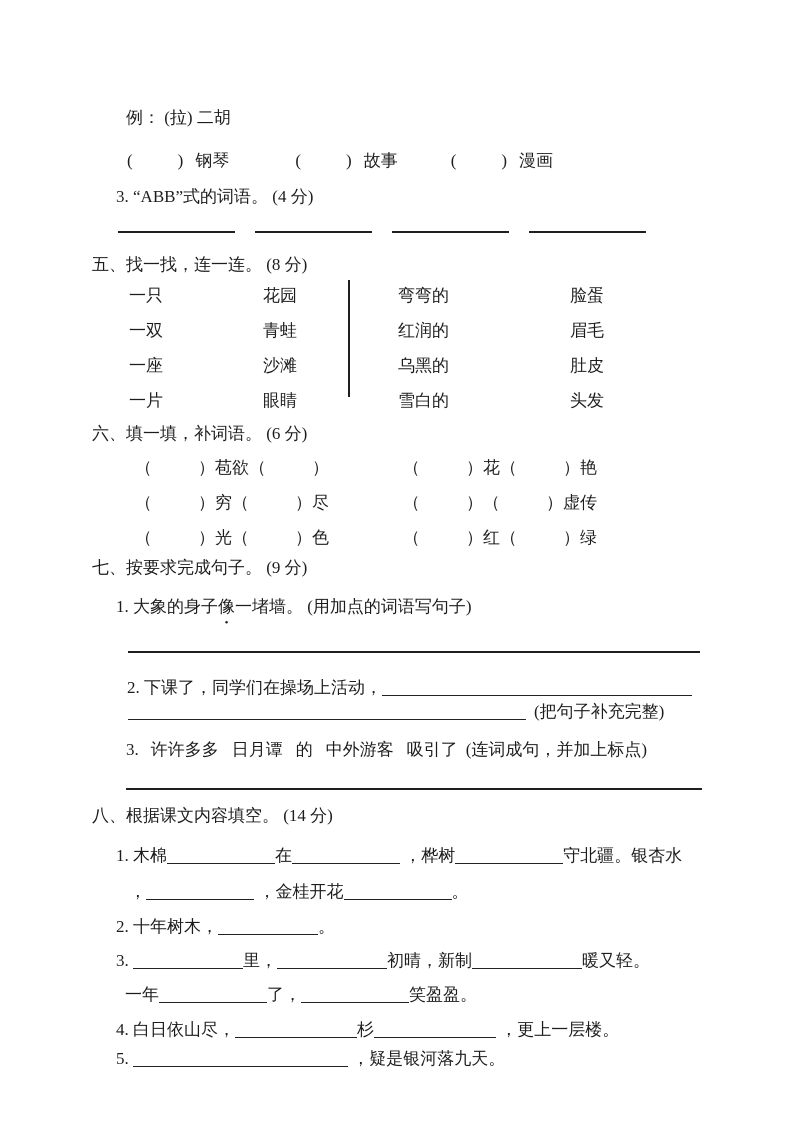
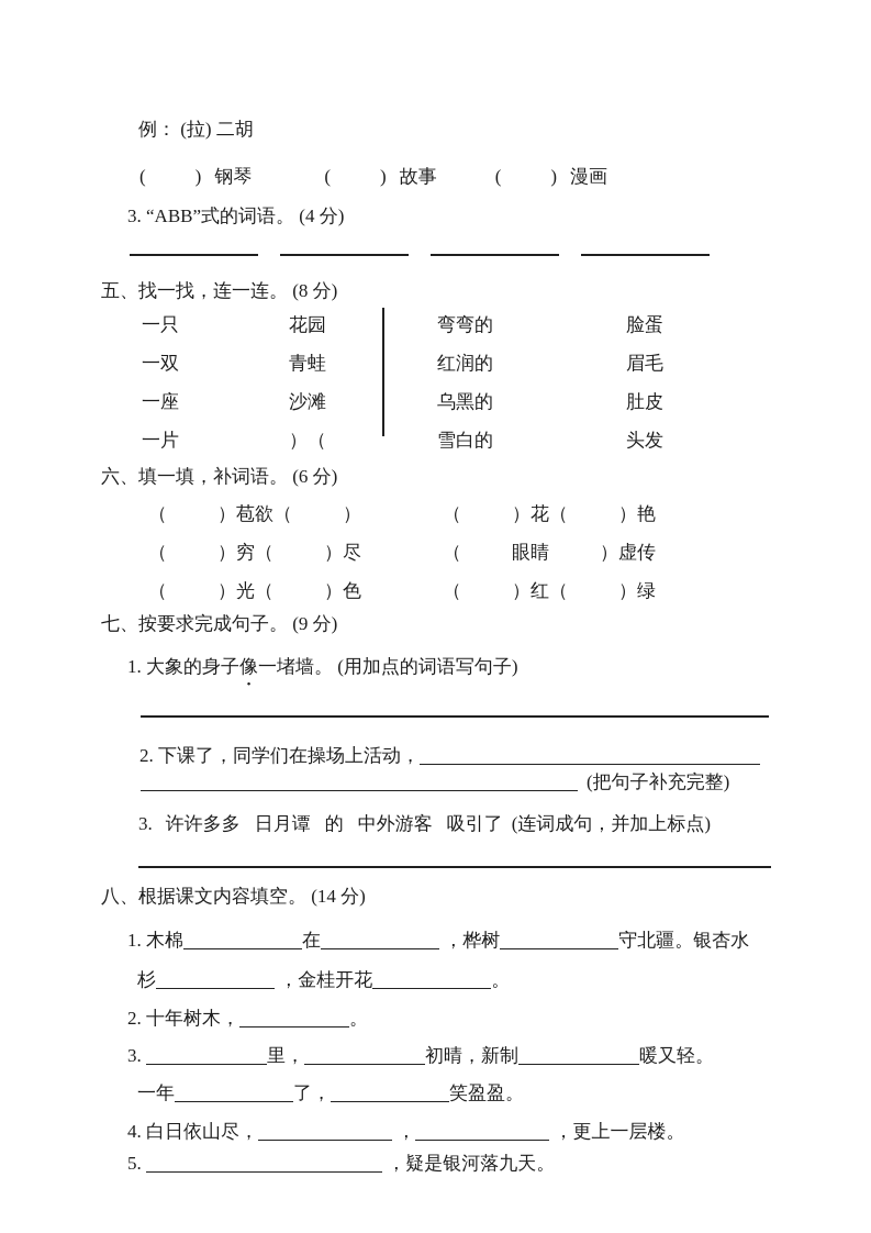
  例： (拉) 二胡
  ( ) 钢琴 ( ) 故事 ( ) 漫画
  3. “ABB”式的词语。 (4 分)
  五、找一找，连一连。 (8 分)
  一只
  一双
  一座
  一片
  花园
  青蛙
  沙滩
- 眼睛
+ ）（
  弯弯的
  红润的
  乌黑的
  雪白的
  脸蛋
  眉毛
  肚皮
  头发
  六、填一填，补词语。 (6 分)
  （ ）苞欲（ ）
  （ ）花（ ）艳
  （ ）穷（ ）尽
- （ ）（ ）虚传
+ （ 眼睛 ）虚传
  （ ）光（ ）色
  （ ）红（ ）绿
  七、按要求完成句子。 (9 分)
  1. 大象的身子像一堵墙。 (用加点的词语写句子)
  2. 下课了，同学们在操场上活动，
  (把句子补充完整)
  3. 许许多多 日月谭 的 中外游客 吸引了 (连词成句，并加上标点)
  八、根据课文内容填空。 (14 分)
  1. 木棉 在 ，桦树 守北疆。银杏水
- ， ，金桂开花 。
+ 杉 ，金桂开花 。
  2. 十年树木， 。
  3. 里， 初晴，新制 暖又轻。
  一年 了， 笑盈盈。
- 4. 白日依山尽， 杉 ，更上一层楼。
+ 4. 白日依山尽， ， ，更上一层楼。
  5. ，疑是银河落九天。
